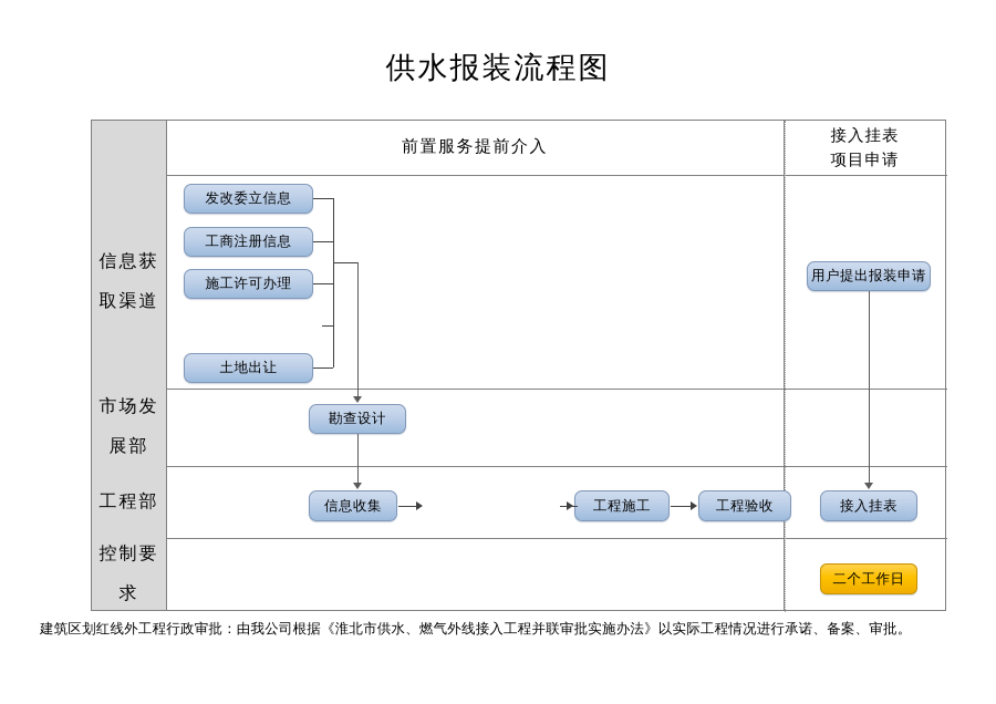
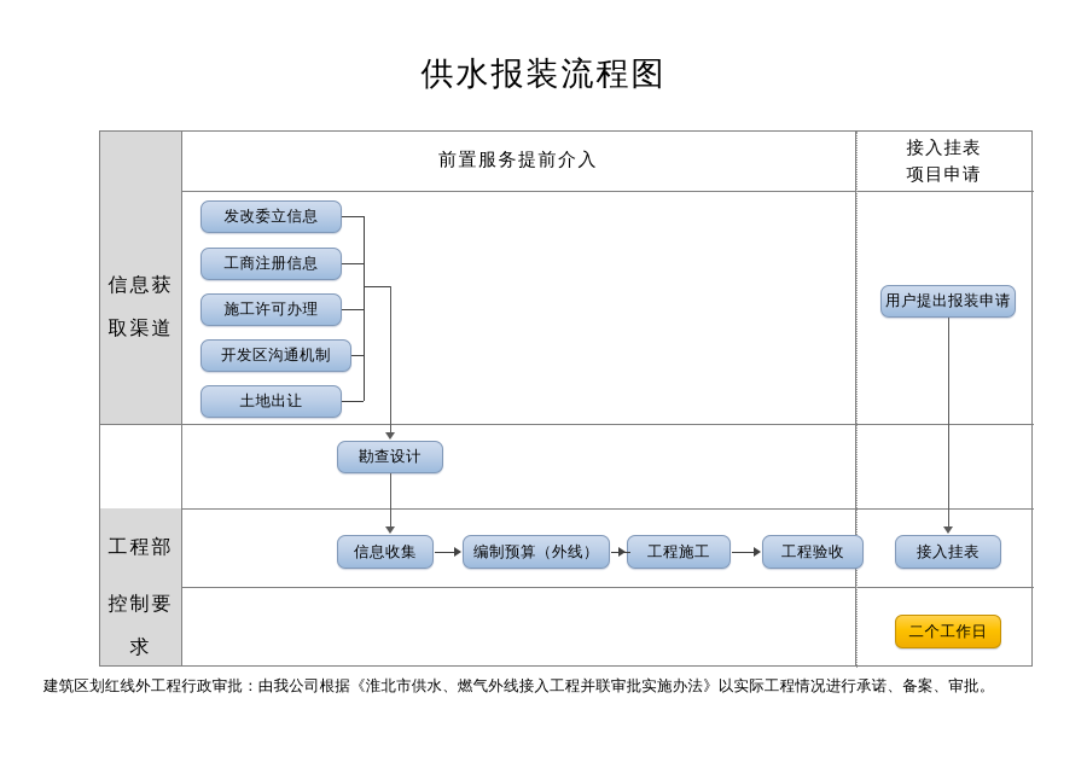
  供水报装流程图
  前置服务提前介入
  接入挂表
  项目申请
  信息获
  取渠道
  发改委立信息
  工商注册信息
  施工许可办理
+ 开发区沟通机制
  土地出让
- 市场发
- 展部
  勘查设计
  工程部
  信息收集
+ 编制预算（外线）
  工程施工
  工程验收
  控制要
  求
  用户提出报装申请
  接入挂表
  二个工作日
  建筑区划红线外工程行政审批：由我公司根据《淮北市供水、燃气外线接入工程并联审批实施办法》以实际工程情况进行承诺、备案、审批。
